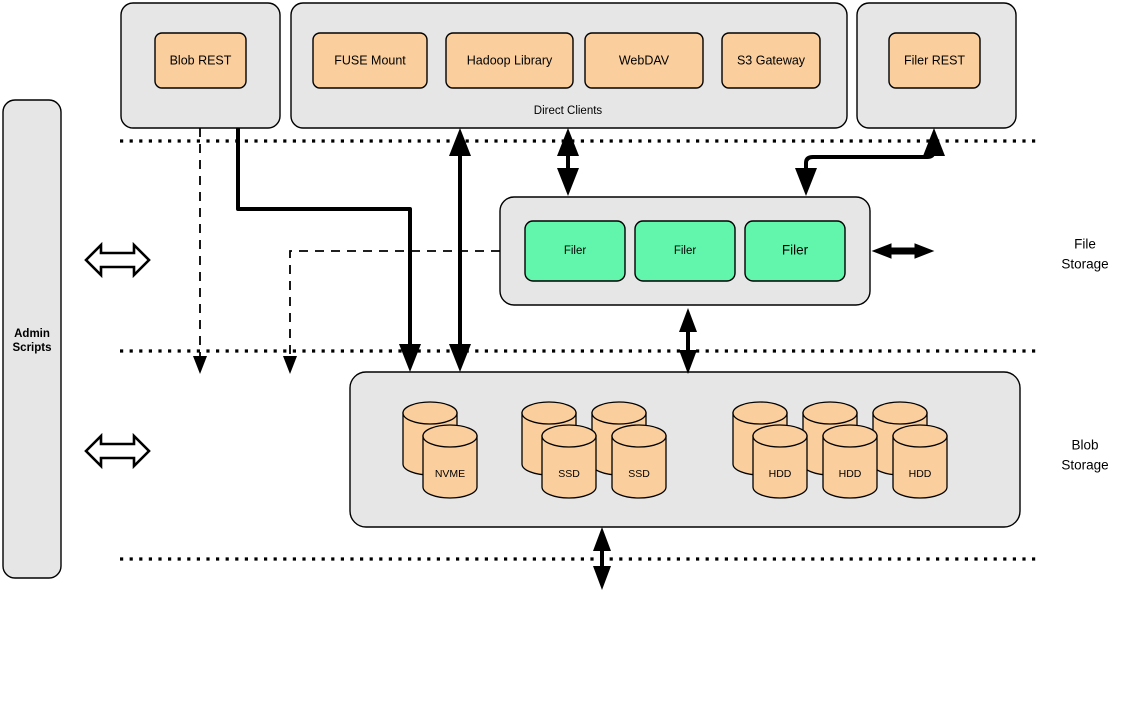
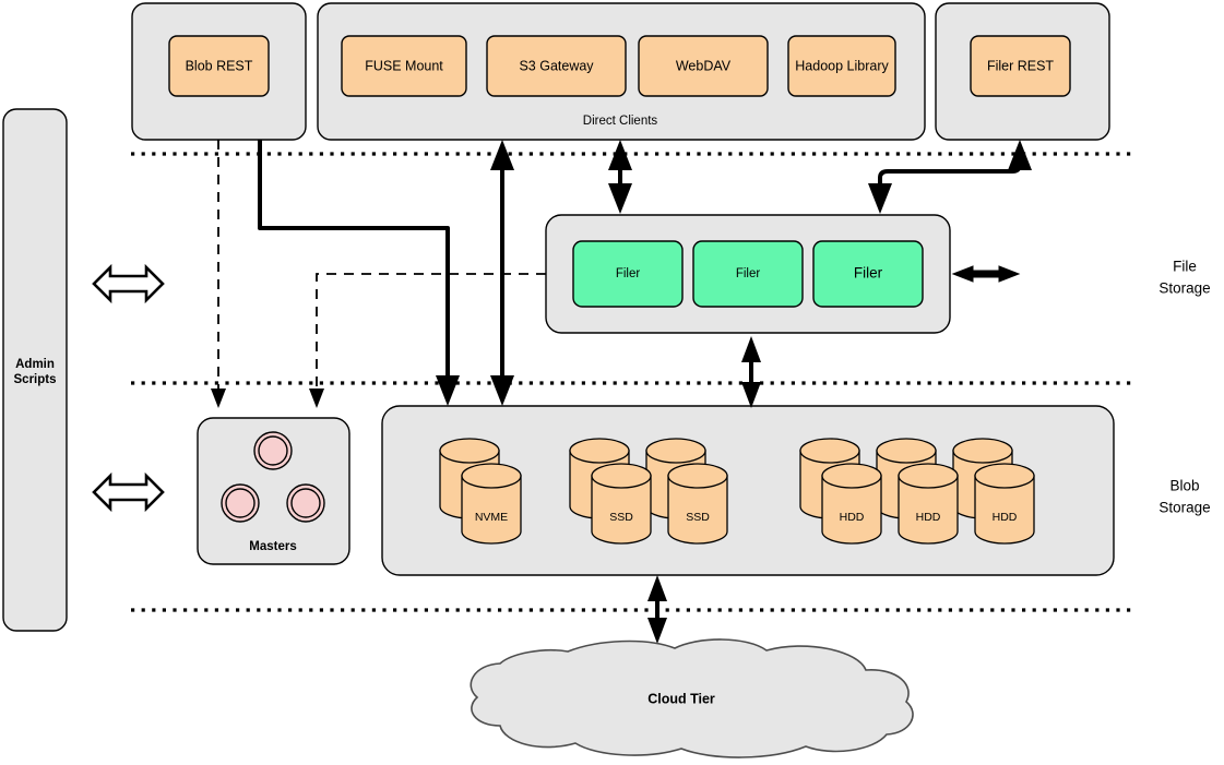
  Admin
  Scripts
  Blob REST
  FUSE Mount
- Hadoop Library
+ S3 Gateway
  WebDAV
- S3 Gateway
+ Hadoop Library
  Direct Clients
  Filer REST
  Filer
  Filer
  Filer
+ Masters
  NVME
  SSD
  SSD
  HDD
  HDD
  HDD
+ Cloud Tier
  File
  Storage
  Blob
  Storage
